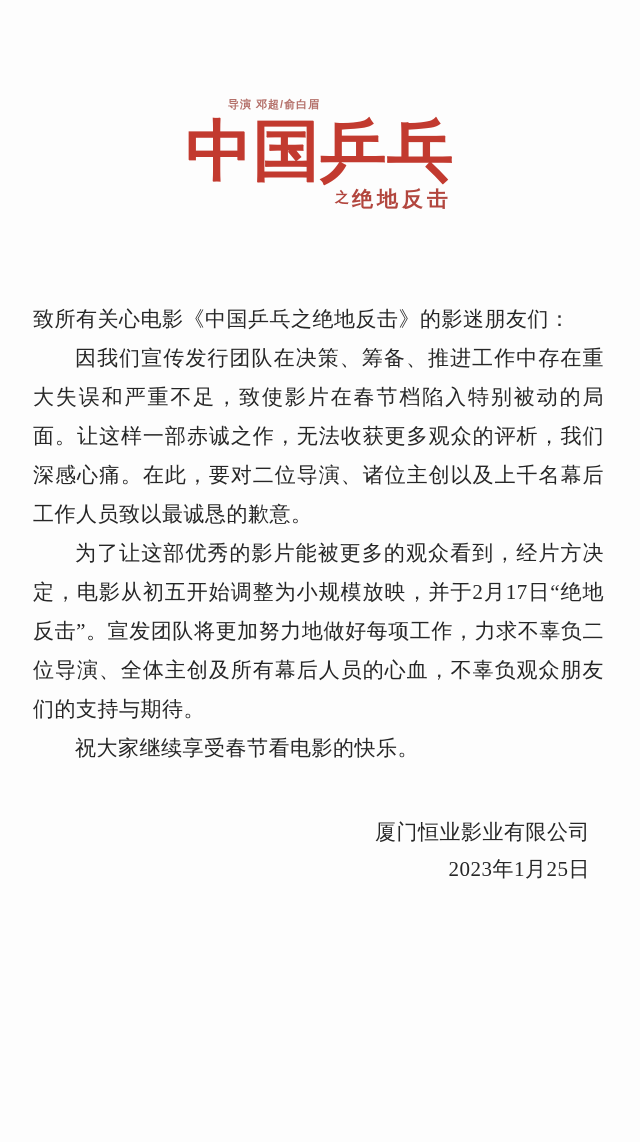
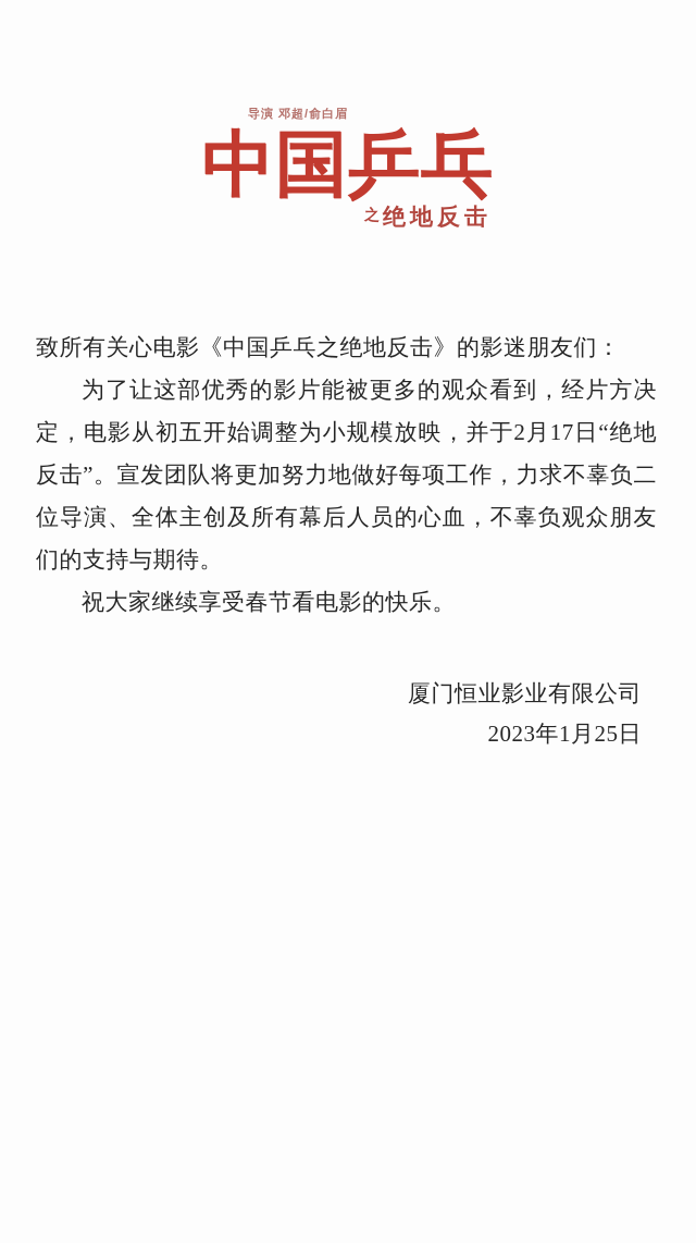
  导演 邓超/俞白眉
  中国乒乓
  之
  绝地反击
  致所有关心电影《中国乒乓之绝地反击》的影迷朋友们：
- 因我们宣传发行团队在决策、筹备、推进工作中存在重大失误和严重不足，致使影片在春节档陷入特别被动的局面。让这样一部赤诚之作，无法收获更多观众的评析，我们深感心痛。在此，要对二位导演、诸位主创以及上千名幕后工作人员致以最诚恳的歉意。
  为了让这部优秀的影片能被更多的观众看到，经片方决定，电影从初五开始调整为小规模放映，并于2月17日“绝地反击”。宣发团队将更加努力地做好每项工作，力求不辜负二位导演、全体主创及所有幕后人员的心血，不辜负观众朋友们的支持与期待。
  祝大家继续享受春节看电影的快乐。
  厦门恒业影业有限公司
  2023年1月25日
